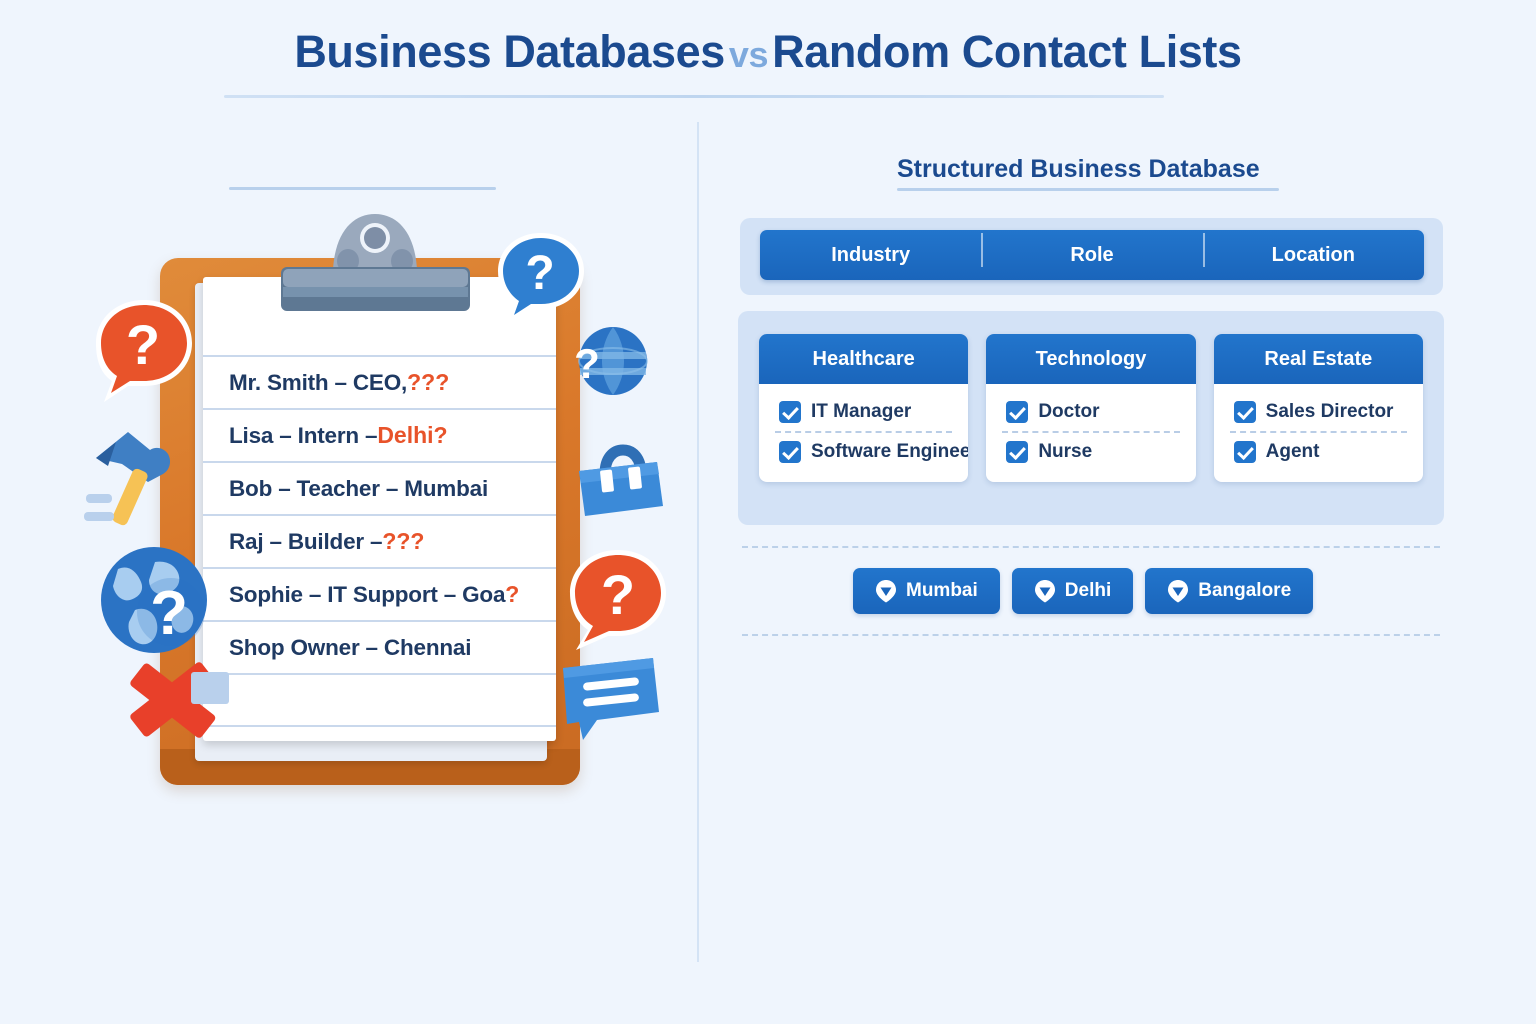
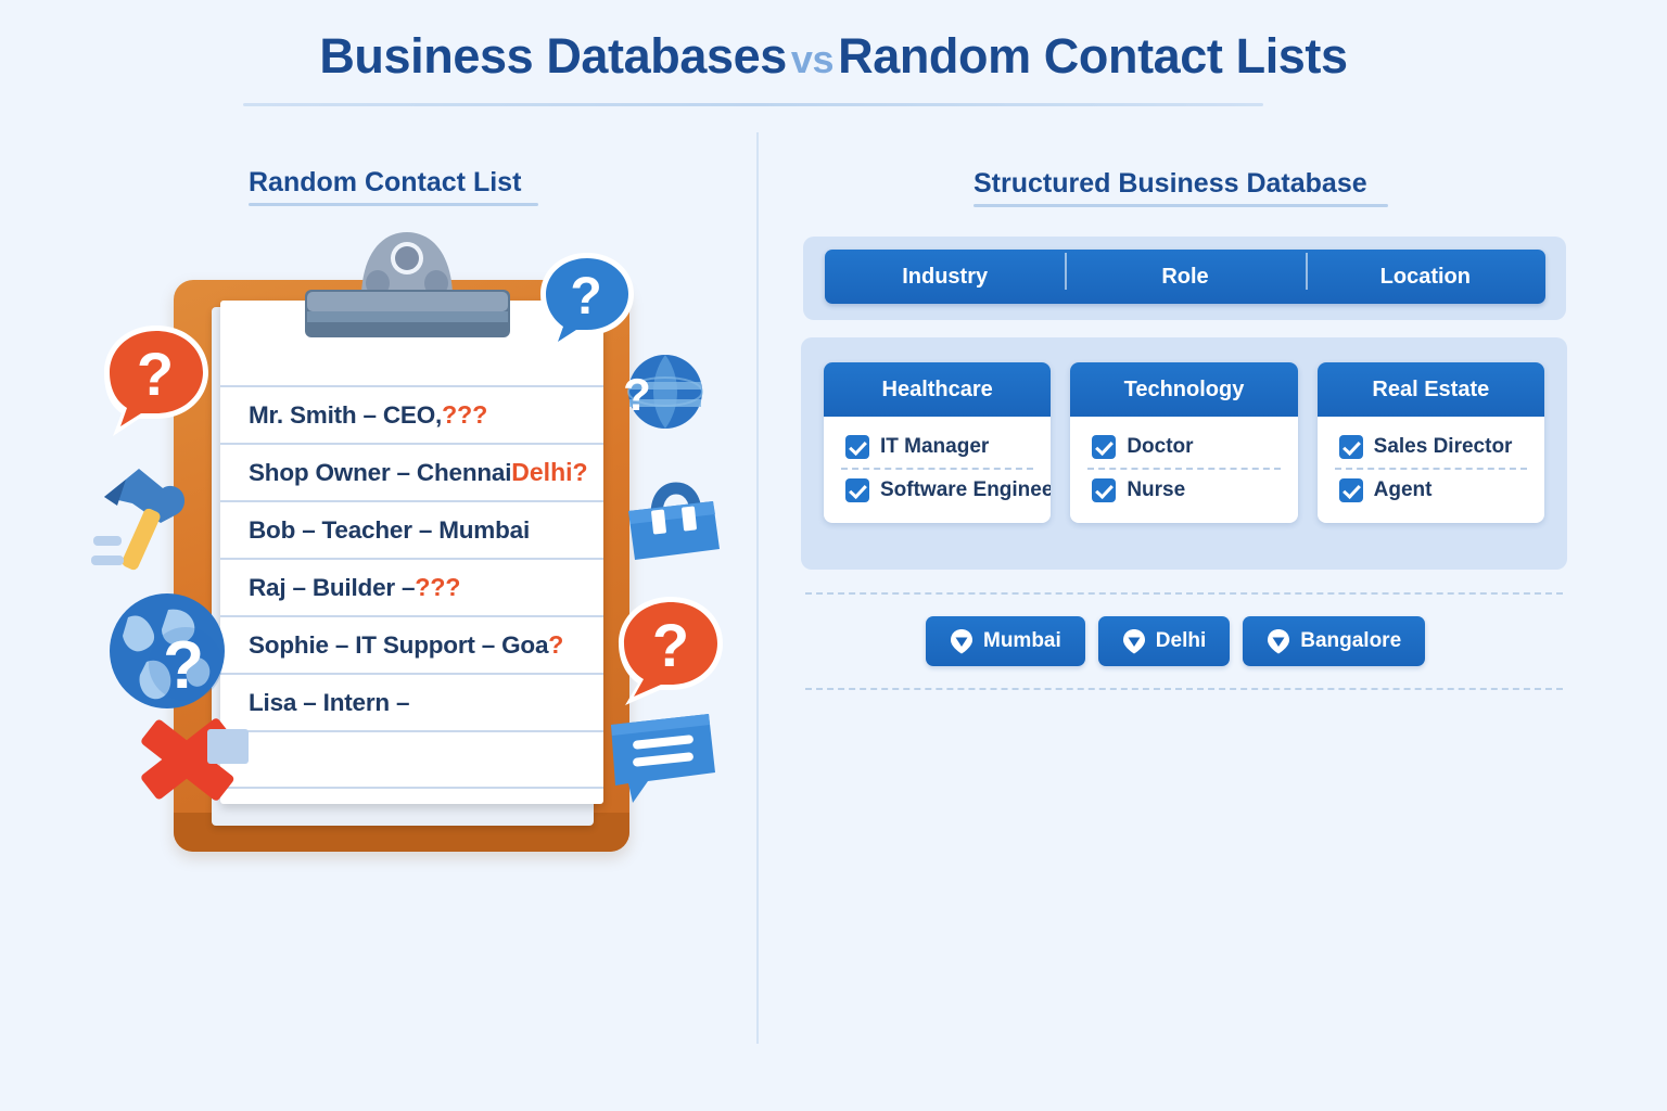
  Business DatabasesvsRandom Contact Lists
+ Random Contact List
  Structured Business Database
  Mr. Smith – CEO,
  ???
- Lisa – Intern –
+ Shop Owner – Chennai
  Delhi?
  Bob – Teacher – Mumbai
  Raj – Builder –
  ???
  Sophie – IT Support – Goa
  ?
- Shop Owner – Chennai
+ Lisa – Intern –
  ?
  ?
  ?
  ?
  ?
  Industry
  Role
  Location
  Healthcare
  IT Manager
  Software Enginee
  Technology
  Doctor
  Nurse
  Real Estate
  Sales Director
  Agent
  Mumbai
  Delhi
  Bangalore
